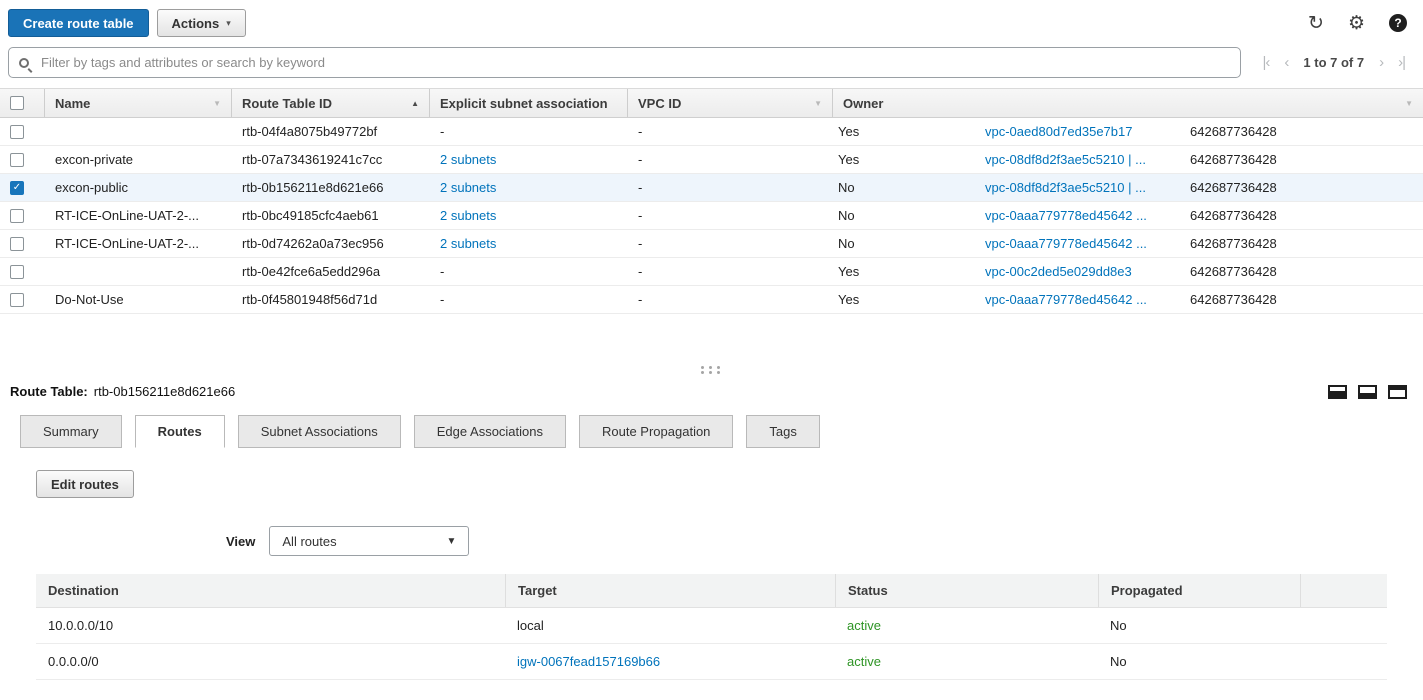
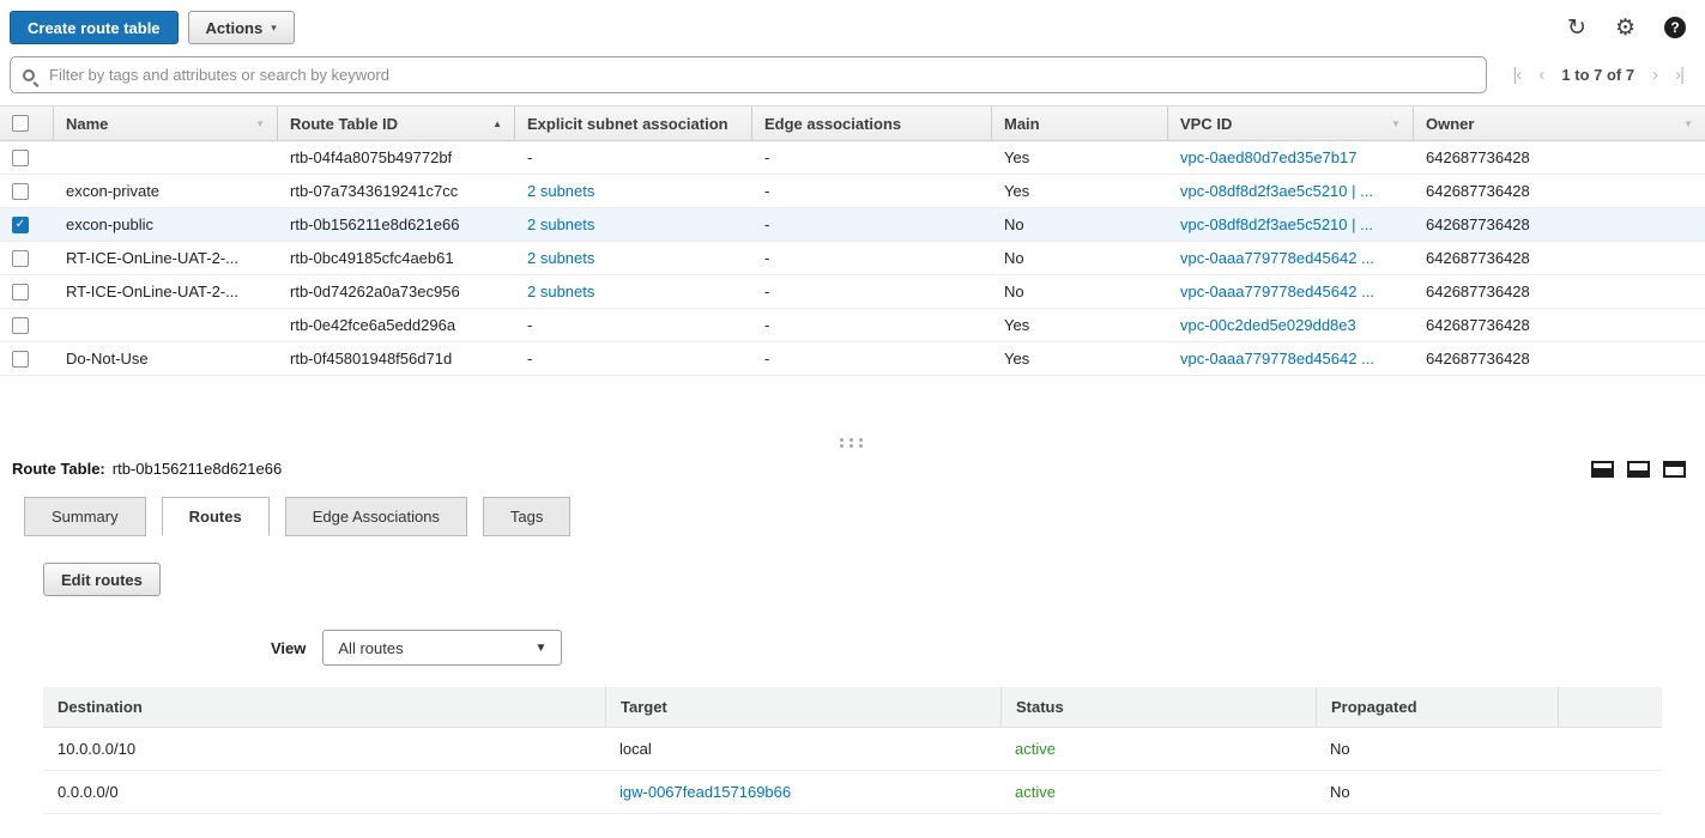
  Create route table
  Actions
  ▾
  ↻
  ⚙
  ?
  Filter by tags and attributes or search by keyword
  |‹
  ‹
  1 to 7 of 7
  ›
  ›|
  Name
  ▼
  Route Table ID
  ▲
  Explicit subnet association
+ Edge associations
+ Main
  VPC ID
  ▼
  Owner
  ▼
  rtb-04f4a8075b49772bf
  -
  -
  Yes
  vpc-0aed80d7ed35e7b17
  642687736428
  excon-private
  rtb-07a7343619241c7cc
  2 subnets
  -
  Yes
  vpc-08df8d2f3ae5c5210 | ...
  642687736428
  ✓
  excon-public
  rtb-0b156211e8d621e66
  2 subnets
  -
  No
  vpc-08df8d2f3ae5c5210 | ...
  642687736428
  RT-ICE-OnLine-UAT-2-...
  rtb-0bc49185cfc4aeb61
  2 subnets
  -
  No
  vpc-0aaa779778ed45642 ...
  642687736428
  RT-ICE-OnLine-UAT-2-...
  rtb-0d74262a0a73ec956
  2 subnets
  -
  No
  vpc-0aaa779778ed45642 ...
  642687736428
  rtb-0e42fce6a5edd296a
  -
  -
  Yes
  vpc-00c2ded5e029dd8e3
  642687736428
  Do-Not-Use
  rtb-0f45801948f56d71d
  -
  -
  Yes
  vpc-0aaa779778ed45642 ...
  642687736428
  Route Table:
  rtb-0b156211e8d621e66
  Summary
  Routes
- Subnet Associations
  Edge Associations
- Route Propagation
  Tags
  Edit routes
  View
  All routes
  ▼
  Destination
  Target
  Status
  Propagated
  10.0.0.0/10
  local
  active
  No
  0.0.0.0/0
  igw-0067fead157169b66
  active
  No
